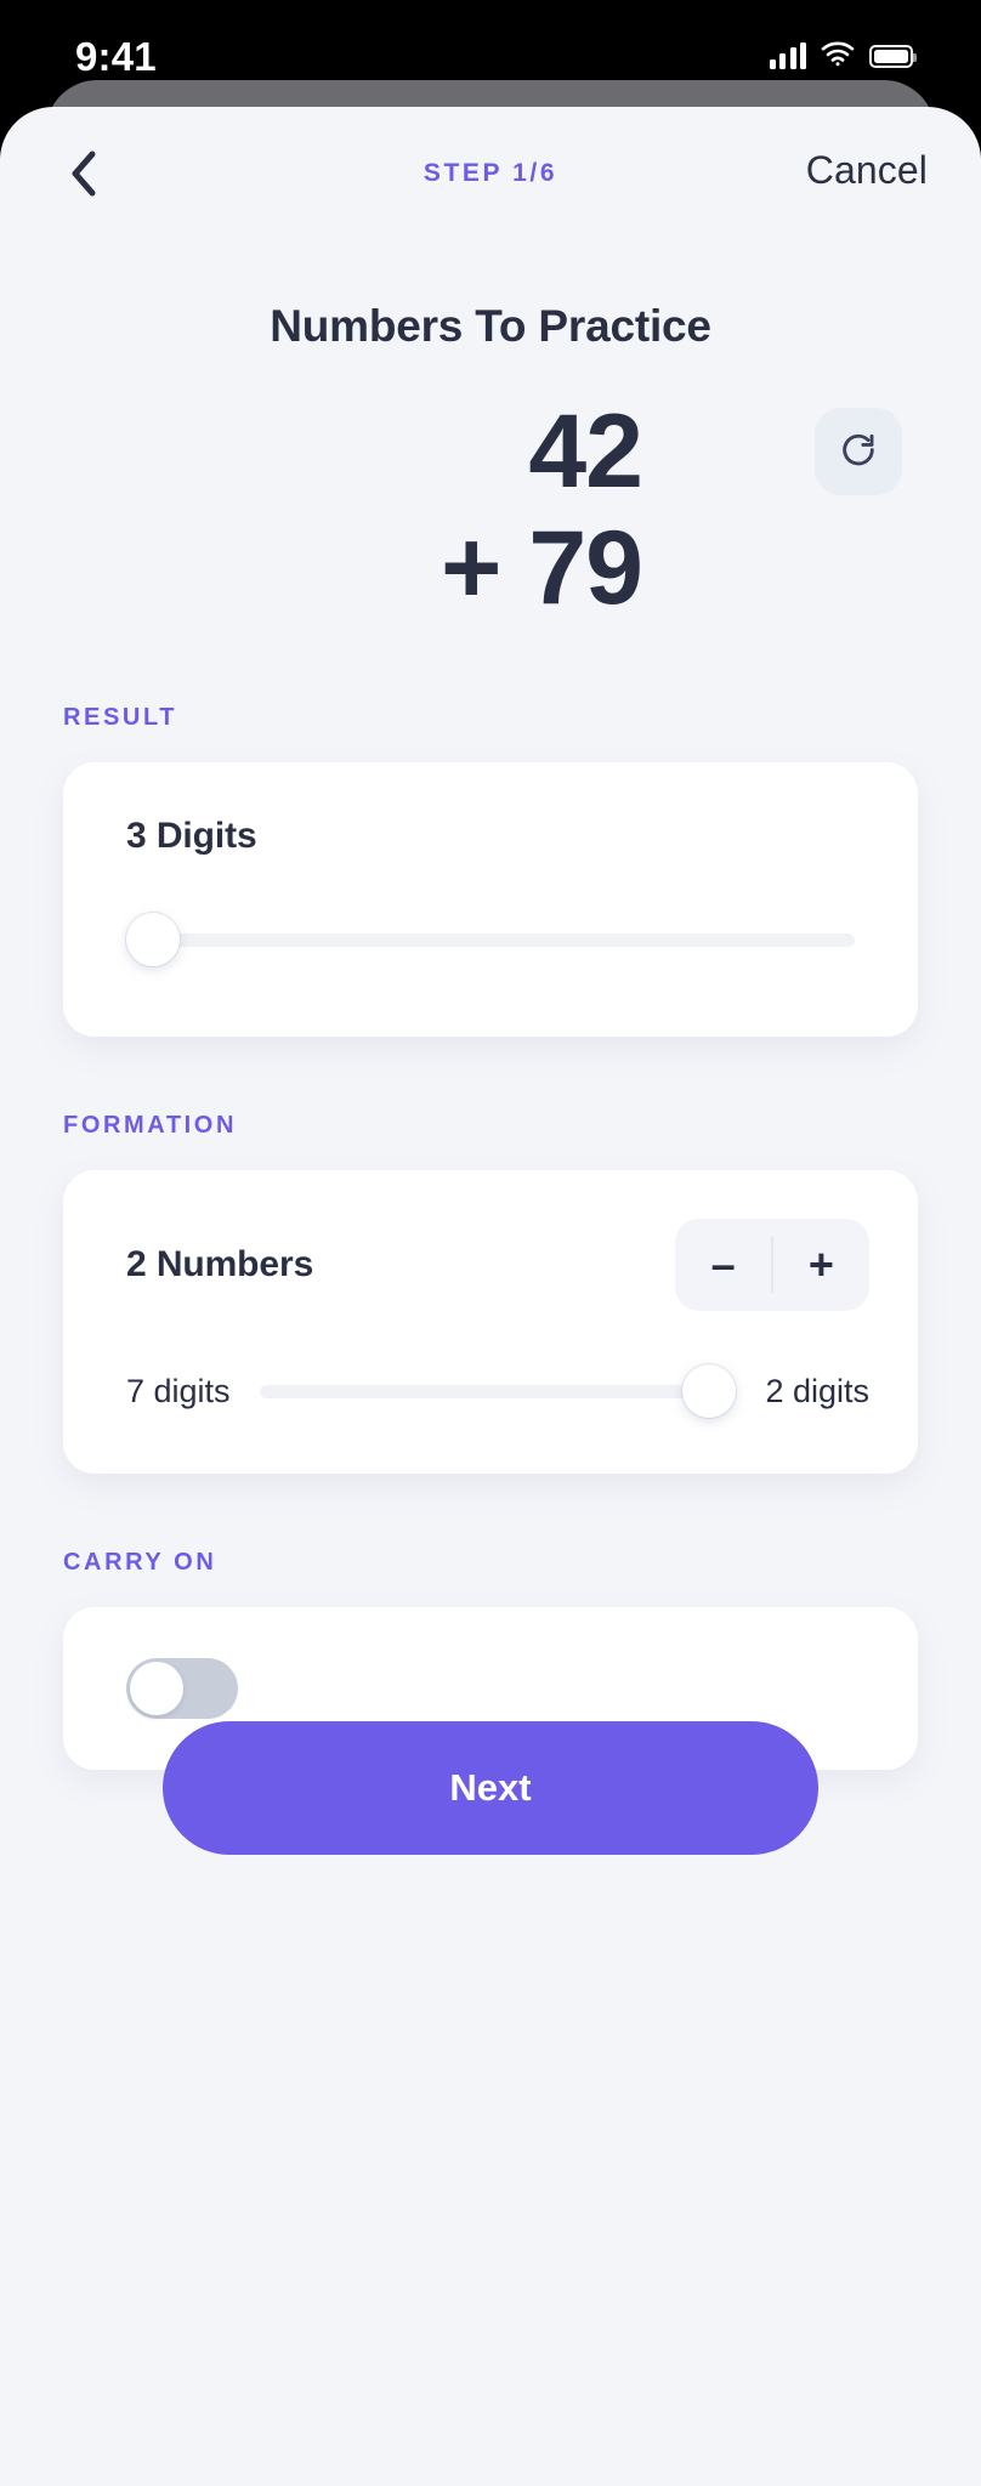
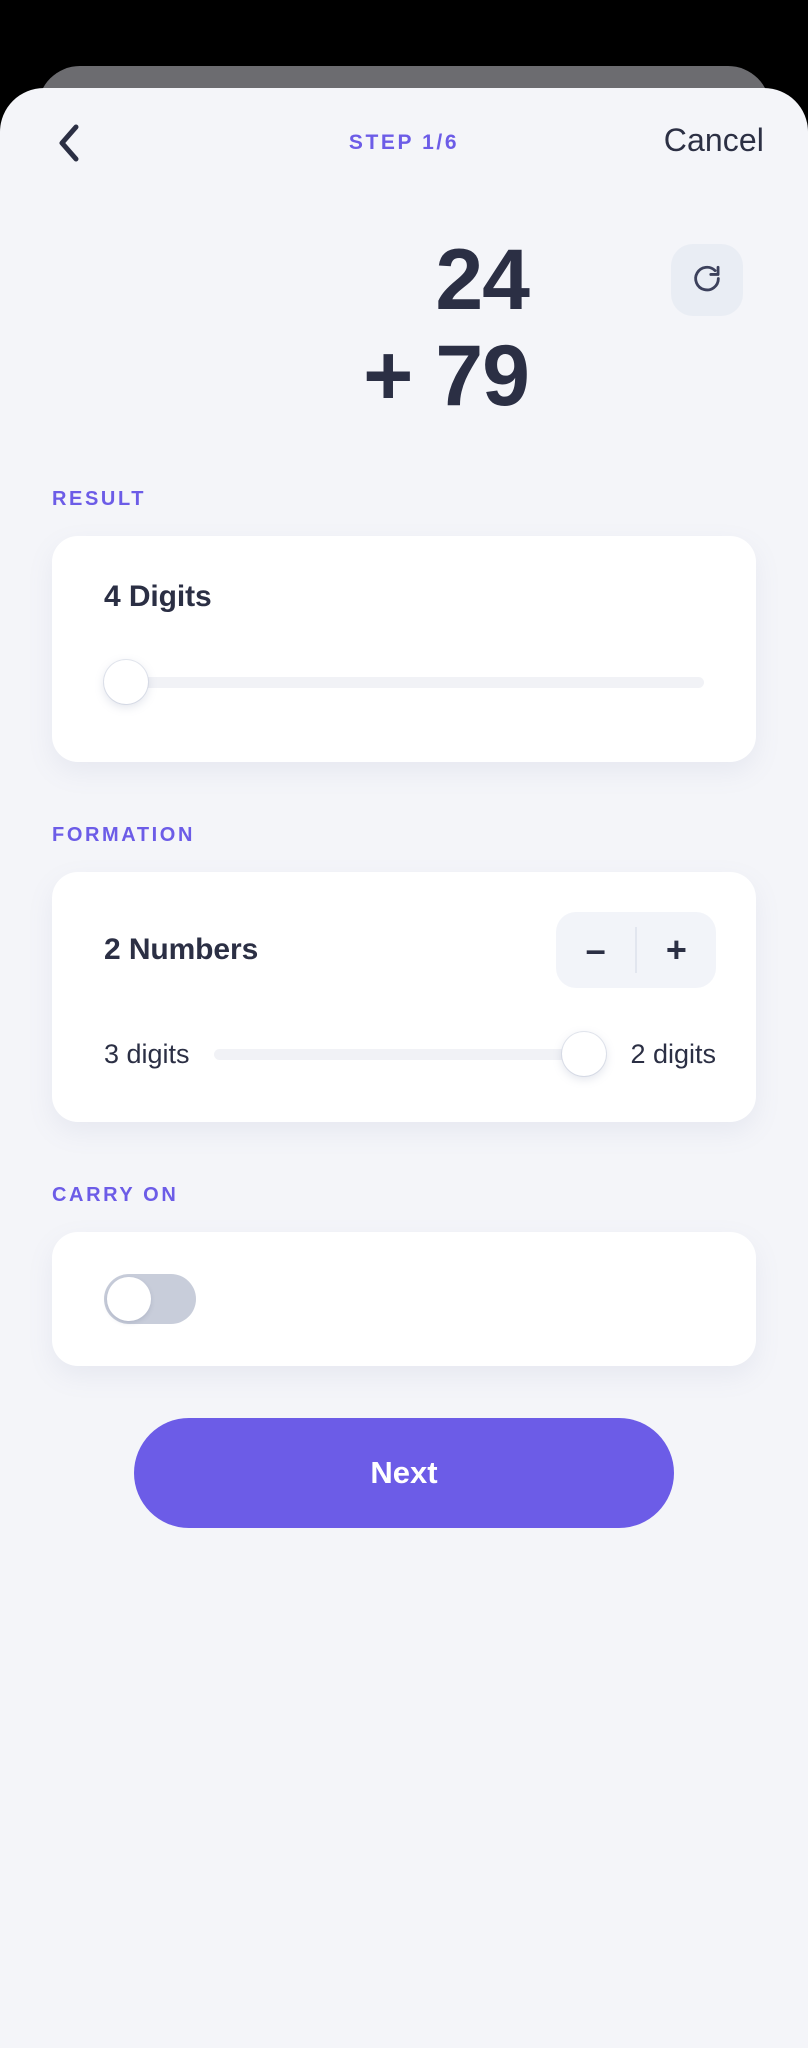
- 9:41
  STEP 1/6
  Cancel
- Numbers To Practice
- 42
+ 24
  +
  79
  RESULT
- 3 Digits
+ 4 Digits
  FORMATION
  2 Numbers
  –
  +
- 7 digits
+ 3 digits
  2 digits
  CARRY ON
  Next
